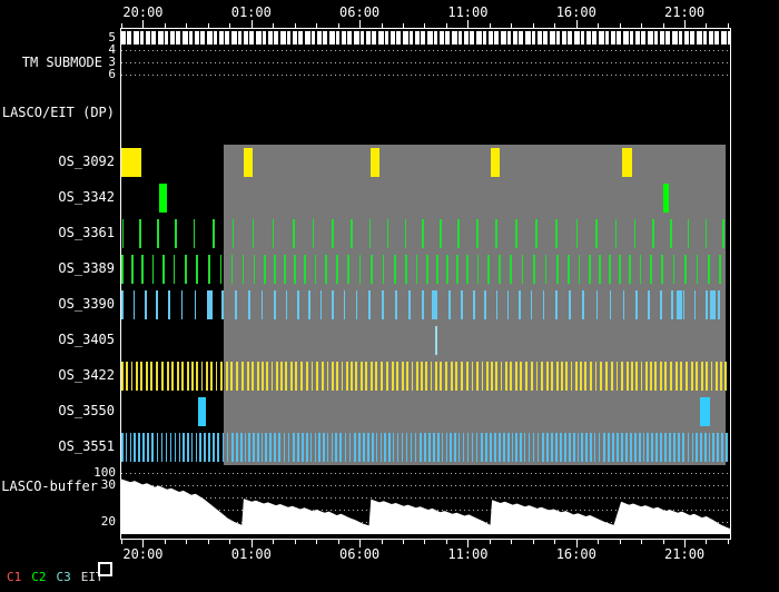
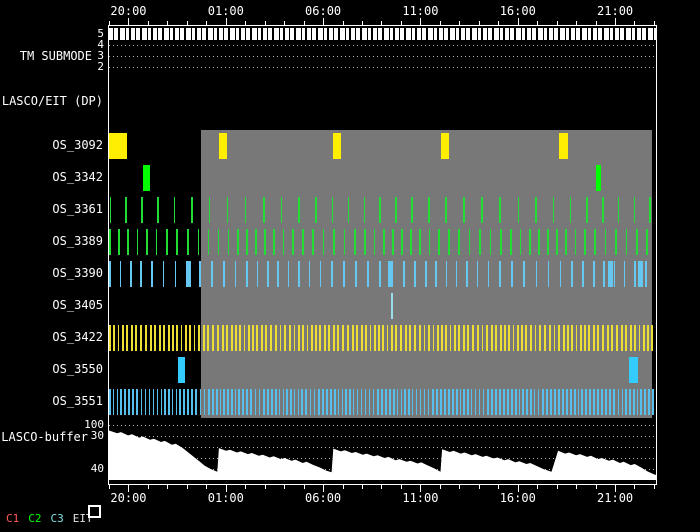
  20:00
  01:00
  06:00
  11:00
  16:00
  21:00
  20:00
  01:00
  06:00
  11:00
  16:00
  21:00
  TM SUBMODE
  LASCO/EIT (DP)
  LASCO-buffer
  OS_3092
  OS_3342
  OS_3361
  OS_3389
  OS_3390
  OS_3405
  OS_3422
  OS_3550
  OS_3551
  5
  4
  3
- 6
+ 2
  100
  30
- 20
+ 40
  C1 C2 C3 EIT
